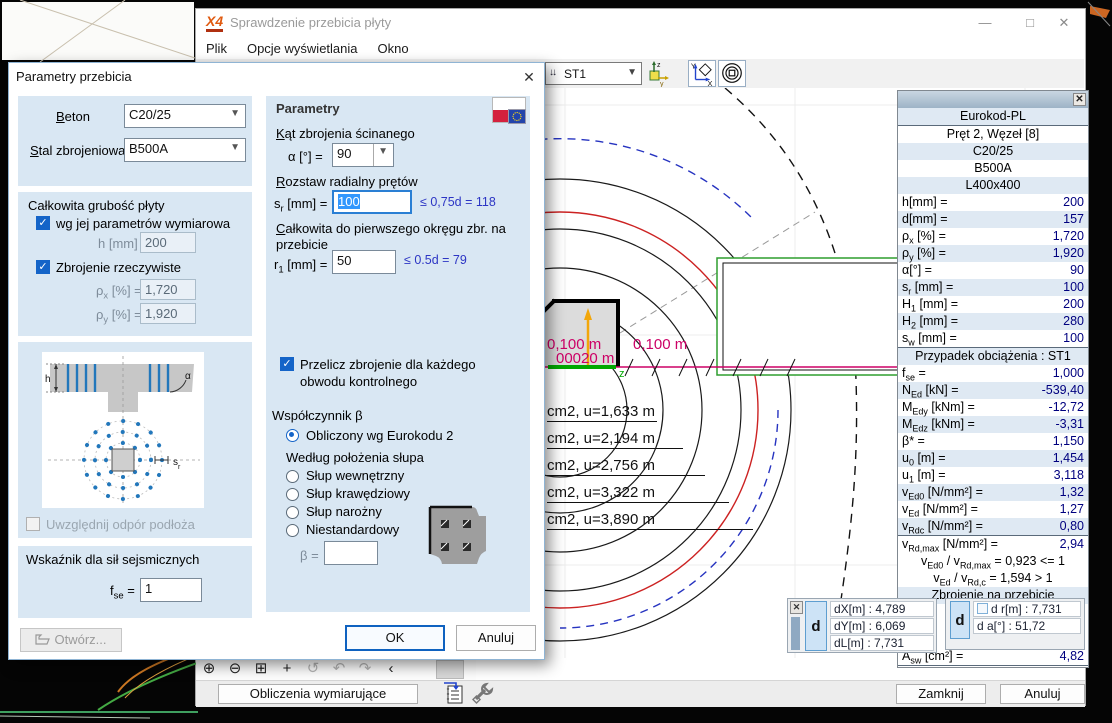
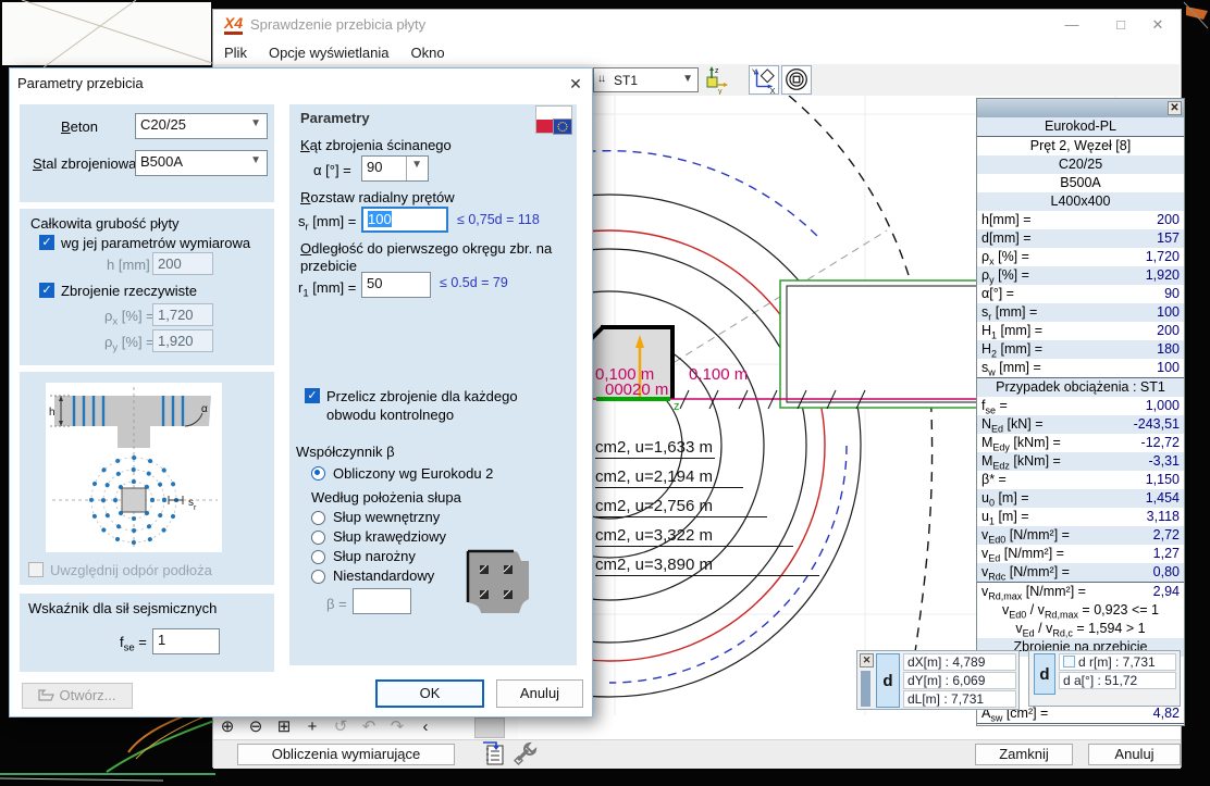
  X4
  Sprawdzenie przebicia płyty
  —
  □
  ✕
  Plik Opcje wyświetlania Okno
  ↓↓
  ST1
  ▼
  Y
  X
  z
  0,100 m
  0,100 m
  00020 m
  cm2, u=1,633 m
  cm2, u=2,194 m
  cm2, u=2,756 m
  cm2, u=3,322 m
  cm2, u=3,890 m
  ⊕ ⊖ ⊞ + ↺ ↶ ↷ ‹
  Obliczenia wymiarujące
  Zamknij
  Anuluj
  ✕
  Eurokod-PL
  Pręt 2, Węzeł [8]
  C20/25
  B500A
  L400x400
  h[mm] =
  200
  d[mm] =
  157
  ρx [%] =
  1,720
  ρy [%] =
  1,920
  α[°] =
  90
  sr [mm] =
  100
  H1 [mm] =
  200
  H2 [mm] =
- 280
+ 180
  sw [mm] =
  100
  Przypadek obciążenia : ST1
  fse =
  1,000
  NEd [kN] =
- -539,40
+ -243,51
  MEdy [kNm] =
  -12,72
  MEdz [kNm] =
  -3,31
  β* =
  1,150
  u0 [m] =
  1,454
  u1 [m] =
  3,118
  vEd0 [N/mm²] =
- 1,32
+ 2,72
  vEd [N/mm²] =
  1,27
  vRdc [N/mm²] =
  0,80
  vRd,max [N/mm²] =
  2,94
  vEd0 / vRd,max = 0,923 <= 1
  vEd / vRd,c = 1,594 > 1
  Zbrojenie na przebicie
  Asw [cm²] =
  4,82
  ✕
  d
  dX[m] : 4,789
  dY[m] : 6,069
  dL[m] : 7,731
  d
  d r[m] : 7,731
  d a[°] : 51,72
  Parametry przebicia
  ✕
  Beton
  C20/25
  ▼
  Stal zbrojeniowa
  B500A
  ▼
  Całkowita grubość płyty
  ✓
  wg jej parametrów wymiarowa
  h [mm]
  200
  ✓
  Zbrojenie rzeczywiste
  ρx [%] =
  1,720
  ρy [%] =
  1,920
  α
  h
  s
  Uwzględnij odpór podłoża
  Wskaźnik dla sił sejsmicznych
  fse =
  1
  Otwórz...
  Parametry
  Kąt zbrojenia ścinanego
  α [°] =
  90
  ▼
  Rozstaw radialny prętów
  sr [mm] =
  100
  ≤ 0,75d = 118
- Całkowita do pierwszego okręgu zbr. na przebicie
+ Odległość do pierwszego okręgu zbr. na przebicie
  r1 [mm] =
  50
  ≤ 0.5d = 79
  ✓
  Przelicz zbrojenie dla każdego obwodu kontrolnego
  Współczynnik β
  Obliczony wg Eurokodu 2
  Według położenia słupa
  Słup wewnętrzny
  Słup krawędziowy
  Słup narożny
  Niestandardowy
  β =
  OK
  Anuluj
